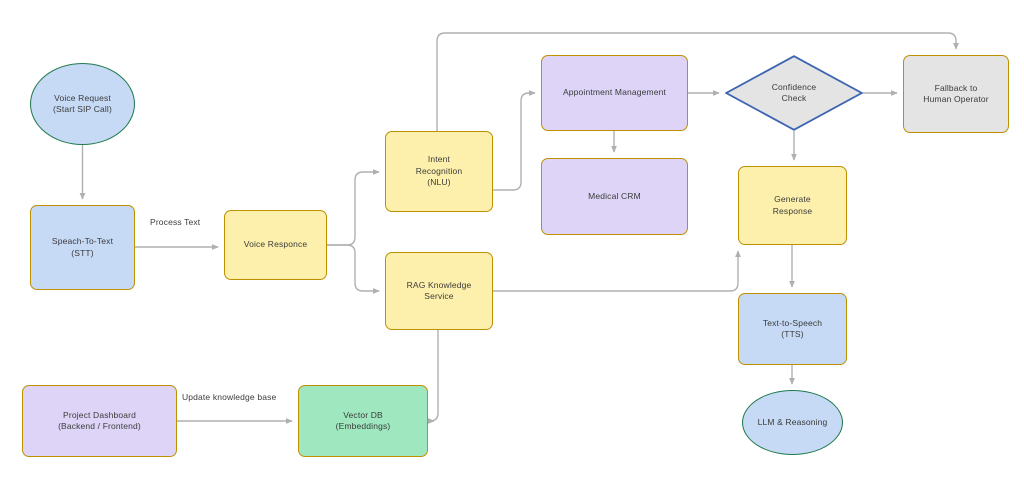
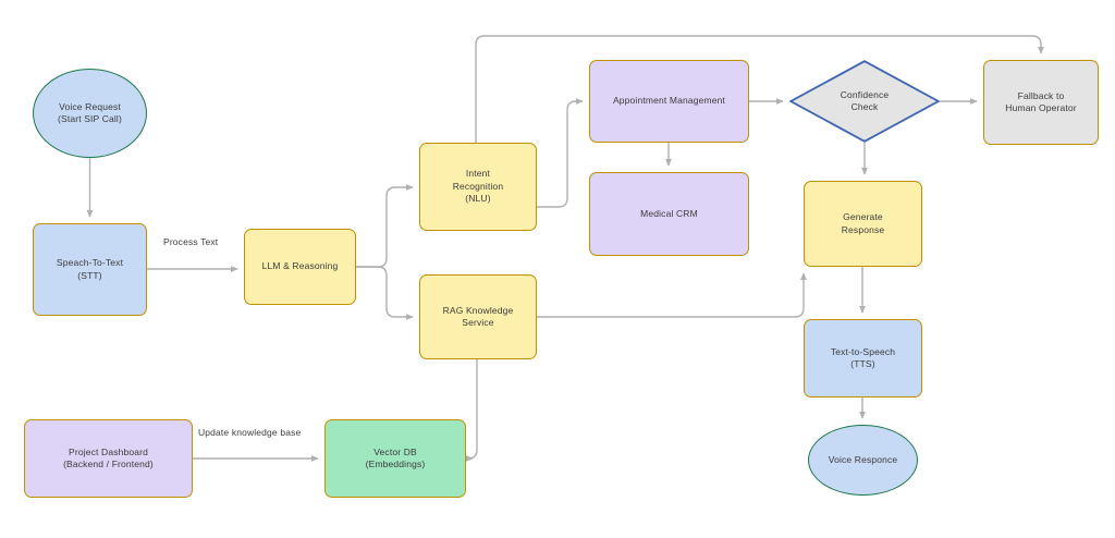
  Voice Request
  (Start SIP Call)
  Speach-To-Text
  (STT)
- Voice Responce
+ LLM & Reasoning
  Intent
  Recognition
  (NLU)
  RAG Knowledge
  Service
  Appointment Management
  Medical CRM
  Confidence
  Check
  Fallback to
  Human Operator
  Generate
  Response
  Text-to-Speech
  (TTS)
- LLM & Reasoning
+ Voice Responce
  Project Dashboard
  (Backend / Frontend)
  Vector DB
  (Embeddings)
  Process Text
  Update knowledge base
